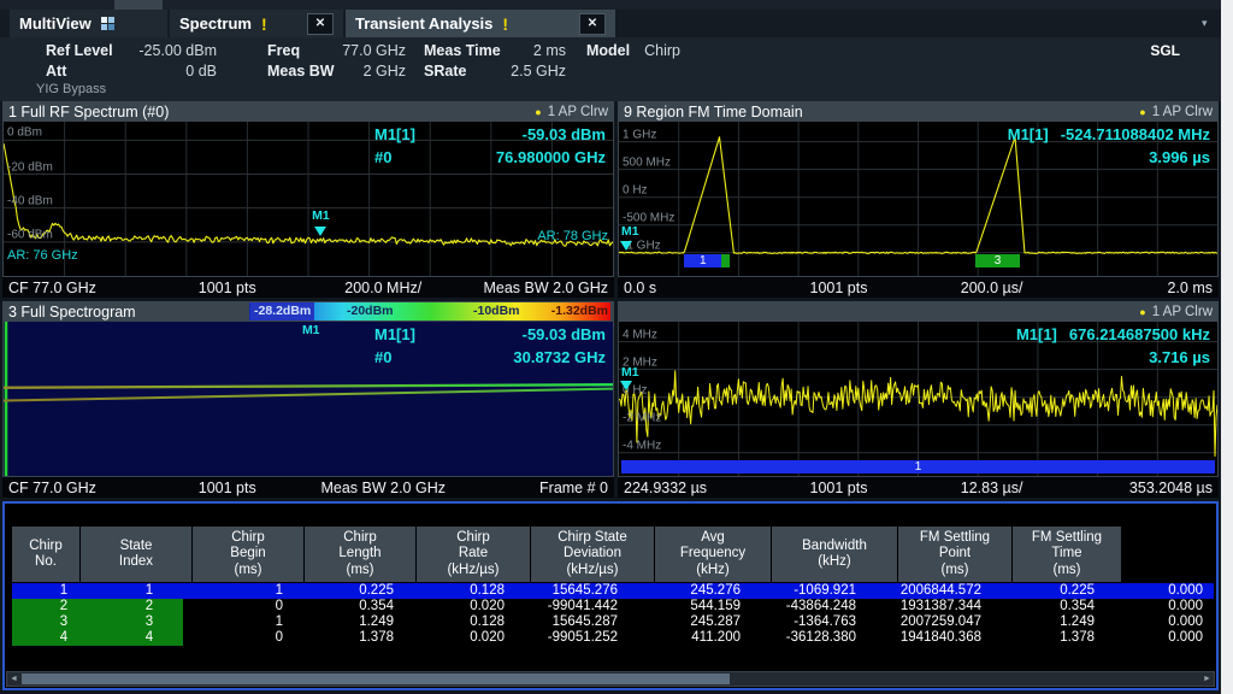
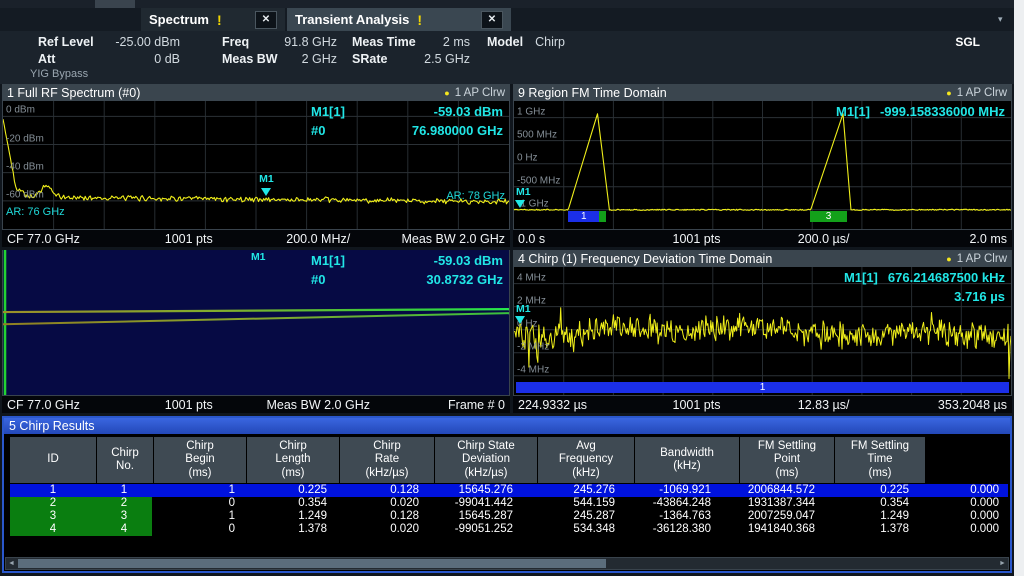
- MultiView
  Spectrum
  !
  ✕
  Transient Analysis
  !
  ✕
  ▾
  Ref Level
  -25.00 dBm
  Freq
- 77.0 GHz
+ 91.8 GHz
  Meas Time
  2 ms
  Model
  Chirp
  SGL
  Att
  0 dB
  Meas BW
  2 GHz
  SRate
  2.5 GHz
  YIG Bypass
  1 Full RF Spectrum (#0)
  ●
  1 AP Clrw
  M1[1]
  -59.03 dBm
  #0
  76.980000 GHz
  AR: 76 GHz
  AR: 78 GHz
  0 dBm
  -20 dBm
  -40 dBm
  -60 dBm
  M1
  CF 77.0 GHz
  1001 pts
  200.0 MHz/
  Meas BW 2.0 GHz
  9 Region FM Time Domain
  ●
  1 AP Clrw
  M1[1]
- -524.711088402 MHz
+ -999.158336000 MHz
- 3.996 µs
  1 GHz
  500 MHz
  0 Hz
  -500 MHz
  -1 GHz
  1
  3
  M1
  0.0 s
  1001 pts
  200.0 µs/
  2.0 ms
- 3 Full Spectrogram
- -28.2dBm
- -20dBm
- -10dBm
- -1.32dBm
  M1[1]
  -59.03 dBm
  #0
  30.8732 GHz
  M1
  CF 77.0 GHz
  1001 pts
  Meas BW 2.0 GHz
  Frame # 0
+ 4 Chirp (1) Frequency Deviation Time Domain
  ●
  1 AP Clrw
  M1[1]
  676.214687500 kHz
  3.716 µs
  4 MHz
  2 MHz
  0 Hz
  -2 MHz
  -4 MHz
  1
  M1
  224.9332 µs
  1001 pts
  12.83 µs/
  353.2048 µs
+ 5 Chirp Results
+ ID
  Chirp
  No.
- State
- Index
  Chirp
  Begin
  (ms)
  Chirp
  Length
  (ms)
  Chirp
  Rate
  (kHz/µs)
  Chirp State
  Deviation
  (kHz/µs)
  Avg
  Frequency
  (kHz)
  Bandwidth
  (kHz)
  FM Settling
  Point
  (ms)
  FM Settling
  Time
  (ms)
  1
  1
  1
  0.225
  0.128
  15645.276
  245.276
  -1069.921
  2006844.572
  0.225
  0.000
  2
  2
  0
  0.354
  0.020
  -99041.442
  544.159
  -43864.248
  1931387.344
  0.354
  0.000
  3
  3
  1
  1.249
  0.128
  15645.287
  245.287
  -1364.763
  2007259.047
  1.249
  0.000
  4
  4
  0
  1.378
  0.020
  -99051.252
- 411.200
+ 534.348
  -36128.380
  1941840.368
  1.378
  0.000
